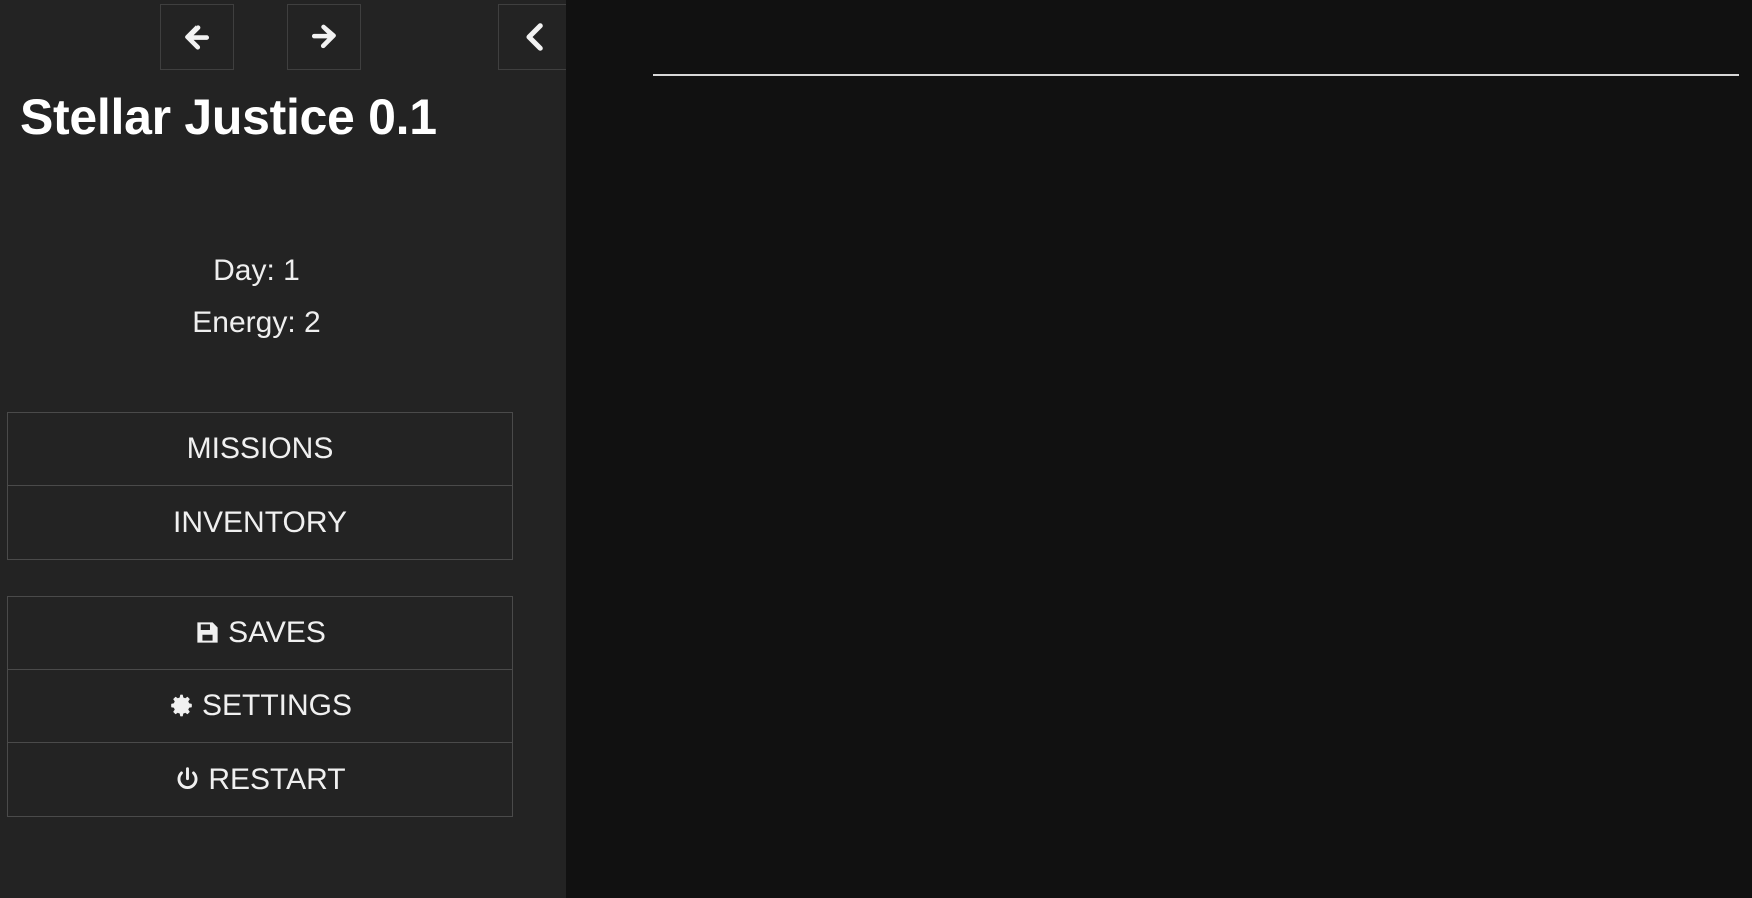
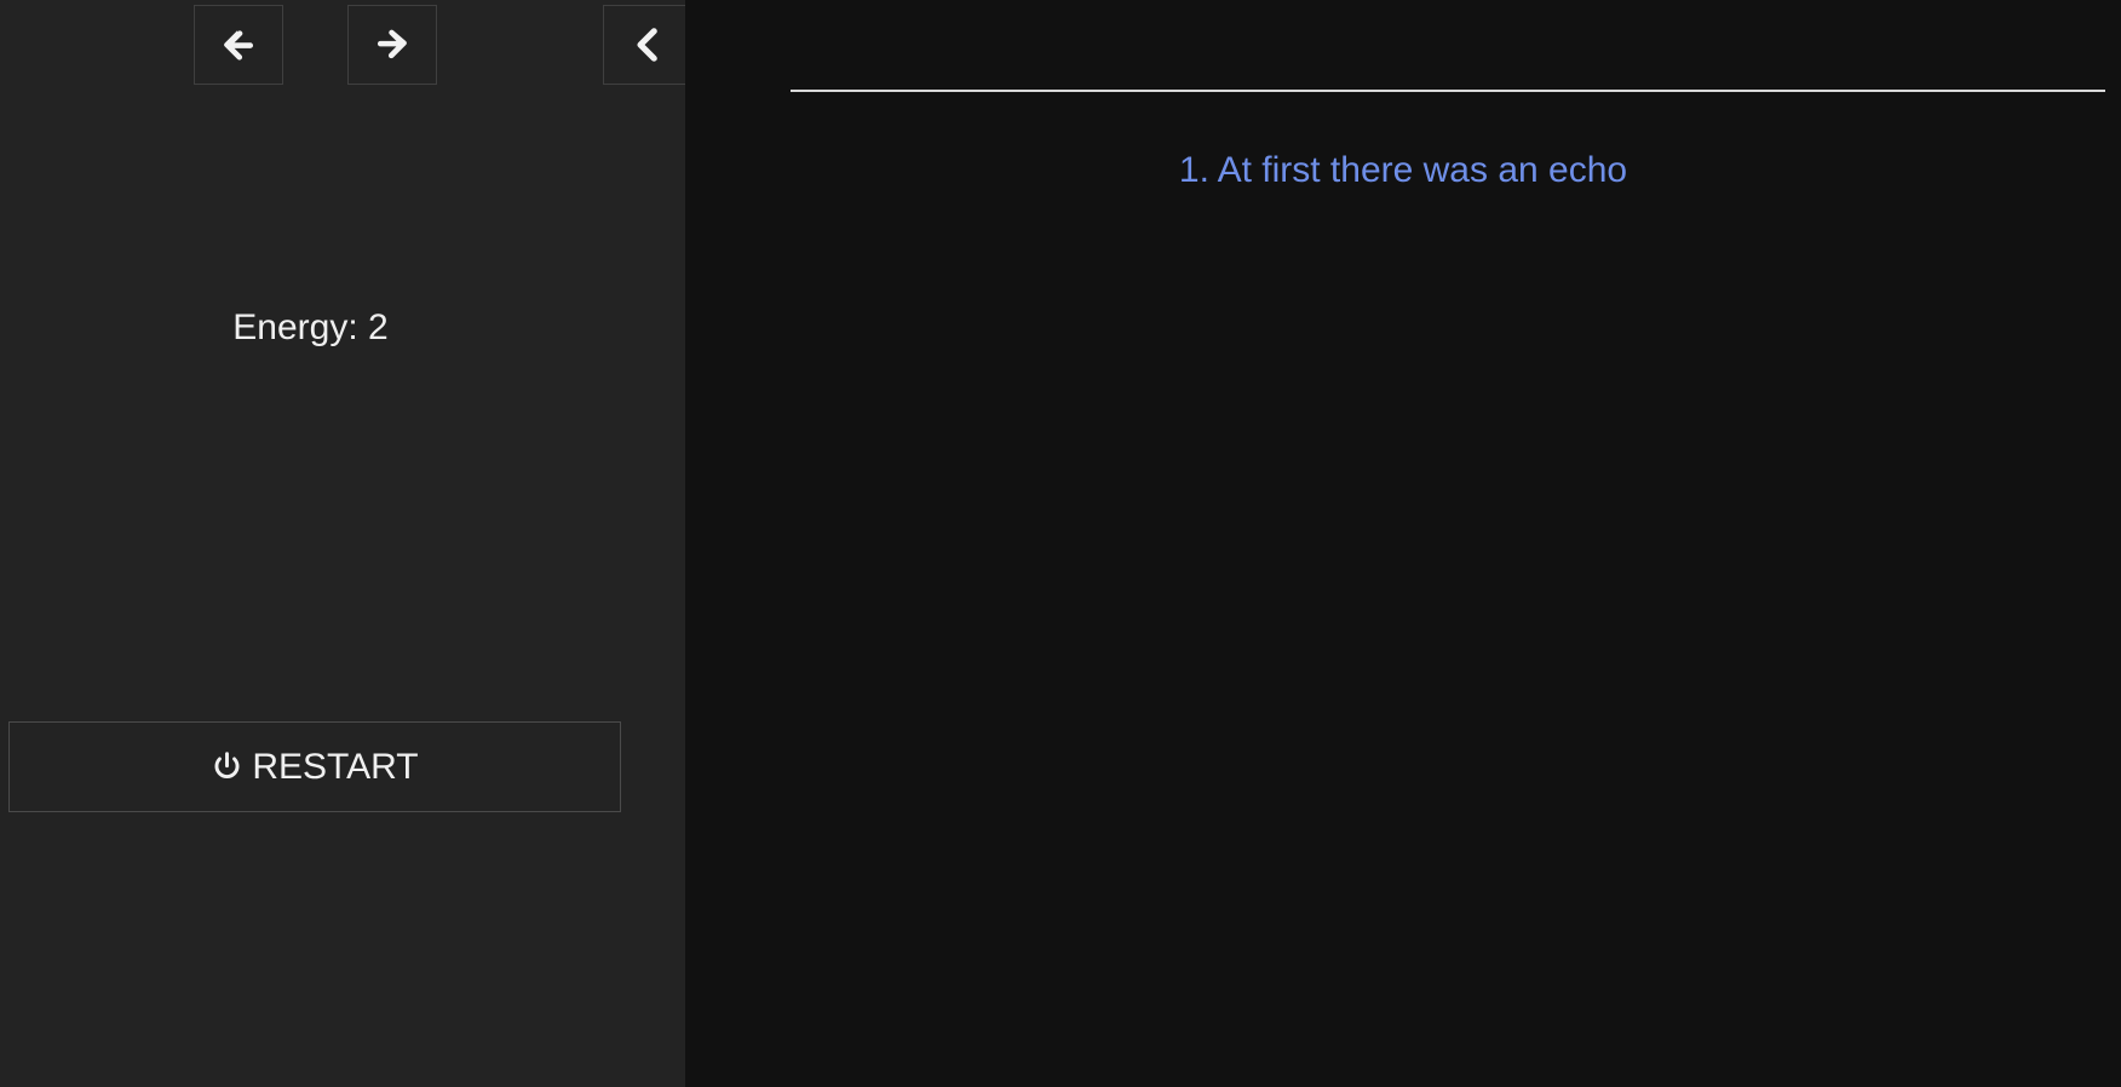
- Stellar Justice 0.1
- Day: 1
  Energy: 2
- MISSIONS
- INVENTORY
- SAVES
- SETTINGS
  RESTART
+ 1. At first there was an echo
